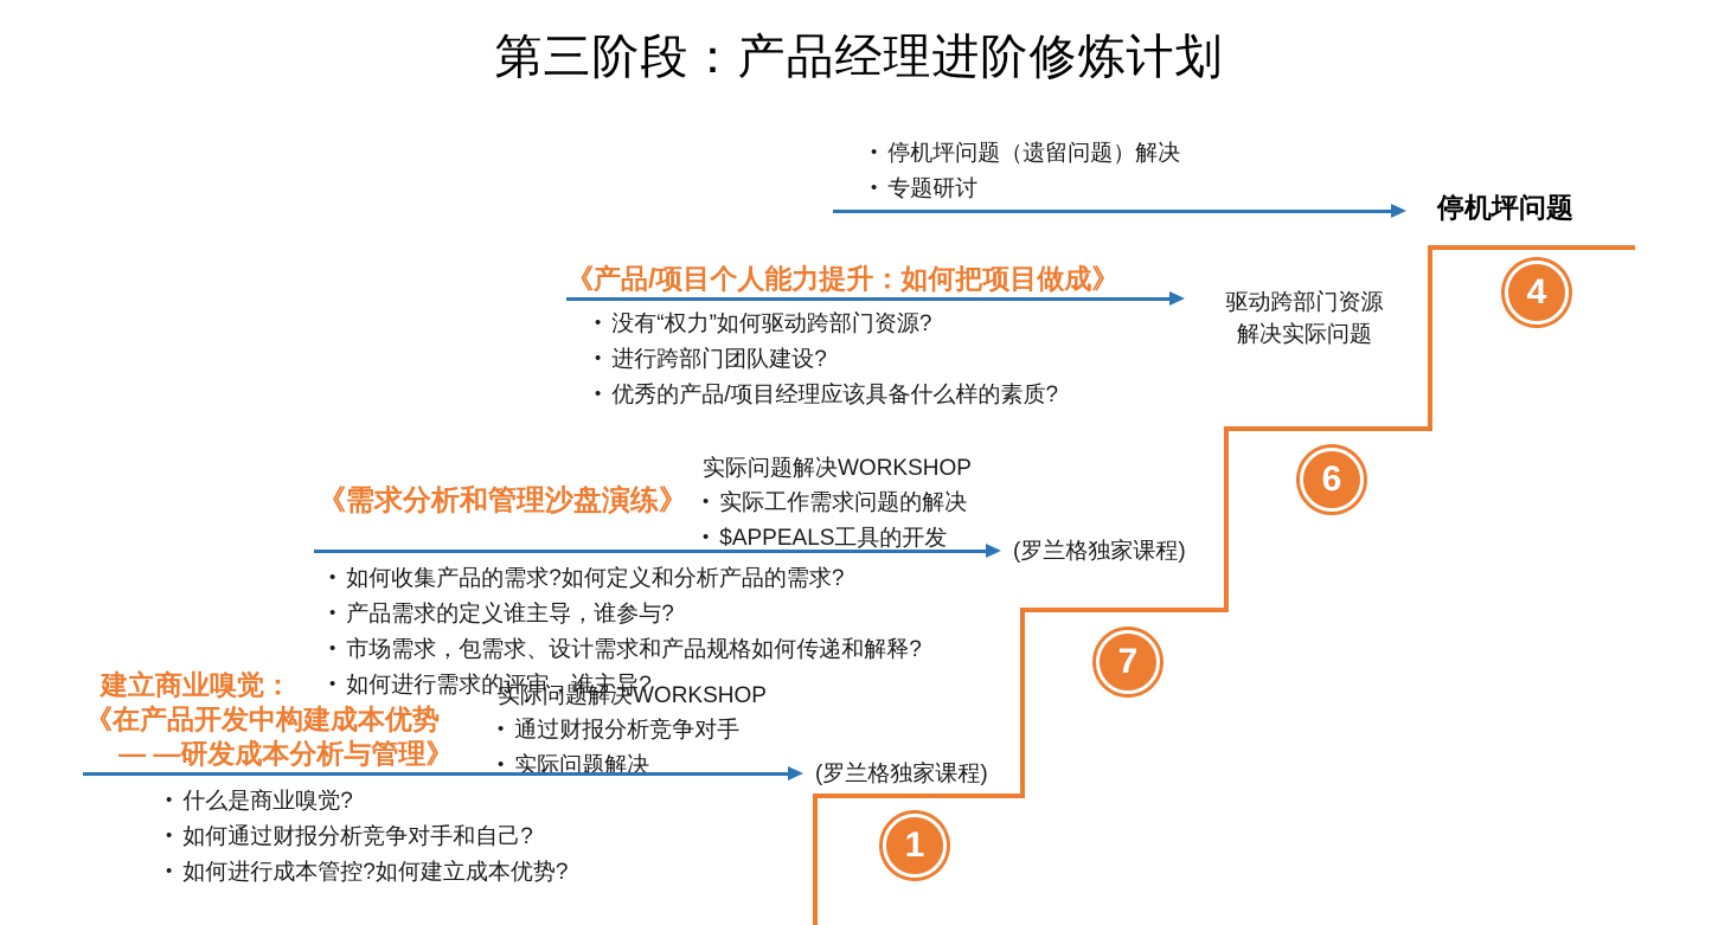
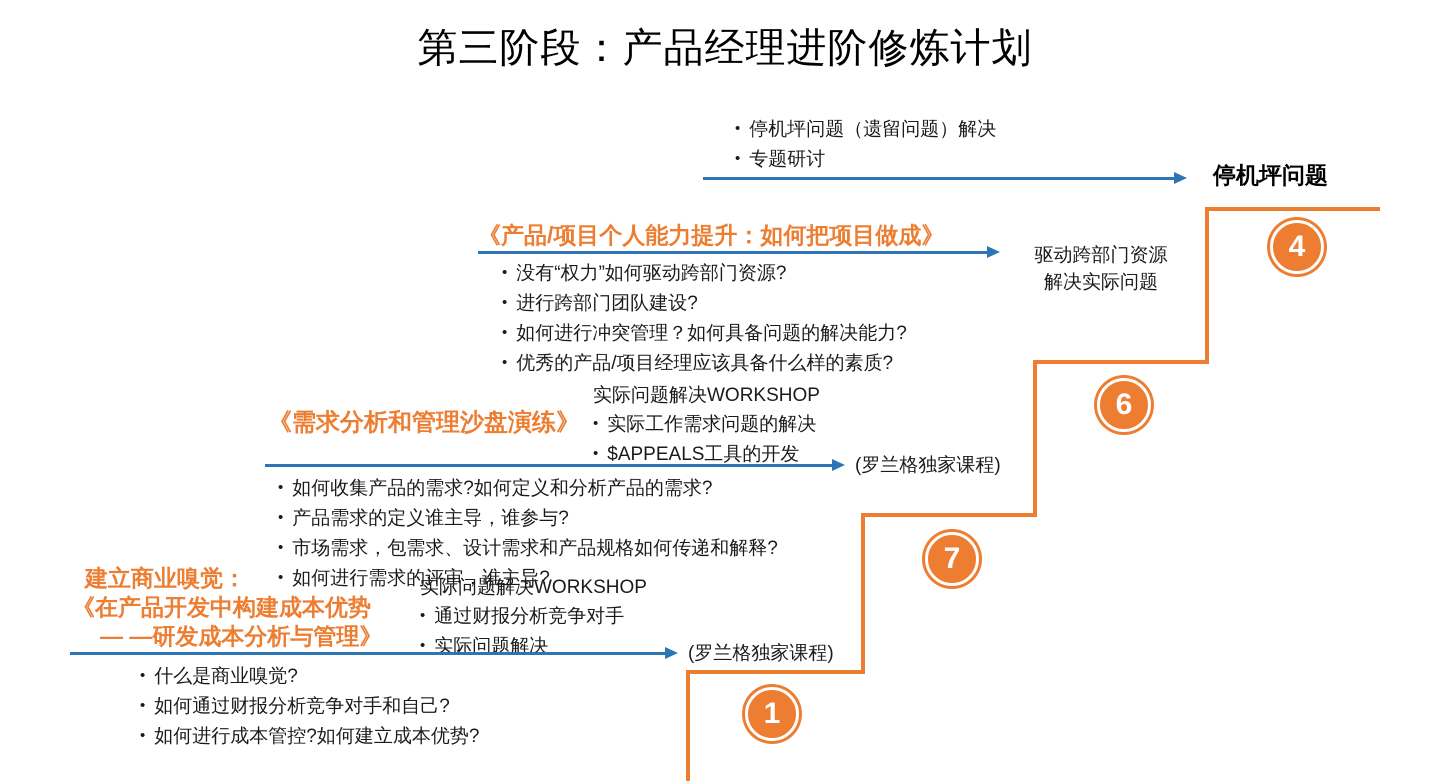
  第三阶段：产品经理进阶修炼计划
  停机坪问题（遗留问题）解决
  专题研讨
  停机坪问题
  4
  《产品/项目个人能力提升：如何把项目做成》
  没有“权力”如何驱动跨部门资源?
  进行跨部门团队建设?
+ 如何进行冲突管理？如何具备问题的解决能力?
  优秀的产品/项目经理应该具备什么样的素质?
  驱动跨部门资源
  解决实际问题
  6
  《需求分析和管理沙盘演练》
  实际问题解决WORKSHOP
  实际工作需求问题的解决
  $APPEALS工具的开发
  (罗兰格独家课程)
  如何收集产品的需求?如何定义和分析产品的需求?
  产品需求的定义谁主导，谁参与?
  市场需求，包需求、设计需求和产品规格如何传递和解释?
  如何进行需求的评审，谁主导?
  7
  建立商业嗅觉：
  《在产品开发中构建成本优势
  — —研发成本分析与管理》
  实际问题解决WORKSHOP
  通过财报分析竞争对手
  实际问题解决
  (罗兰格独家课程)
  什么是商业嗅觉?
  如何通过财报分析竞争对手和自己?
  如何进行成本管控?如何建立成本优势?
  1
